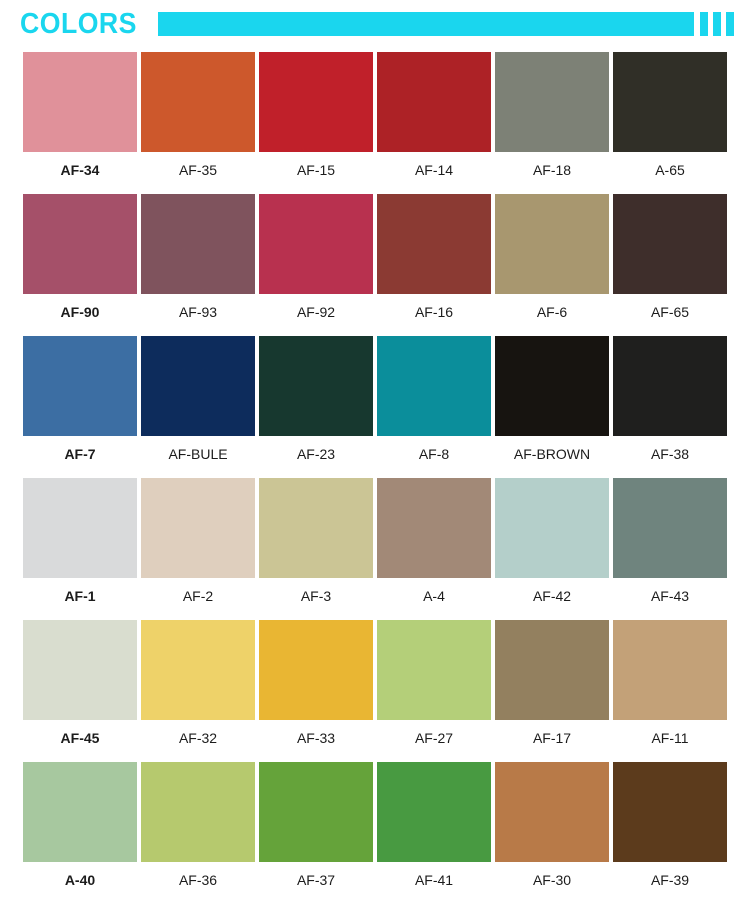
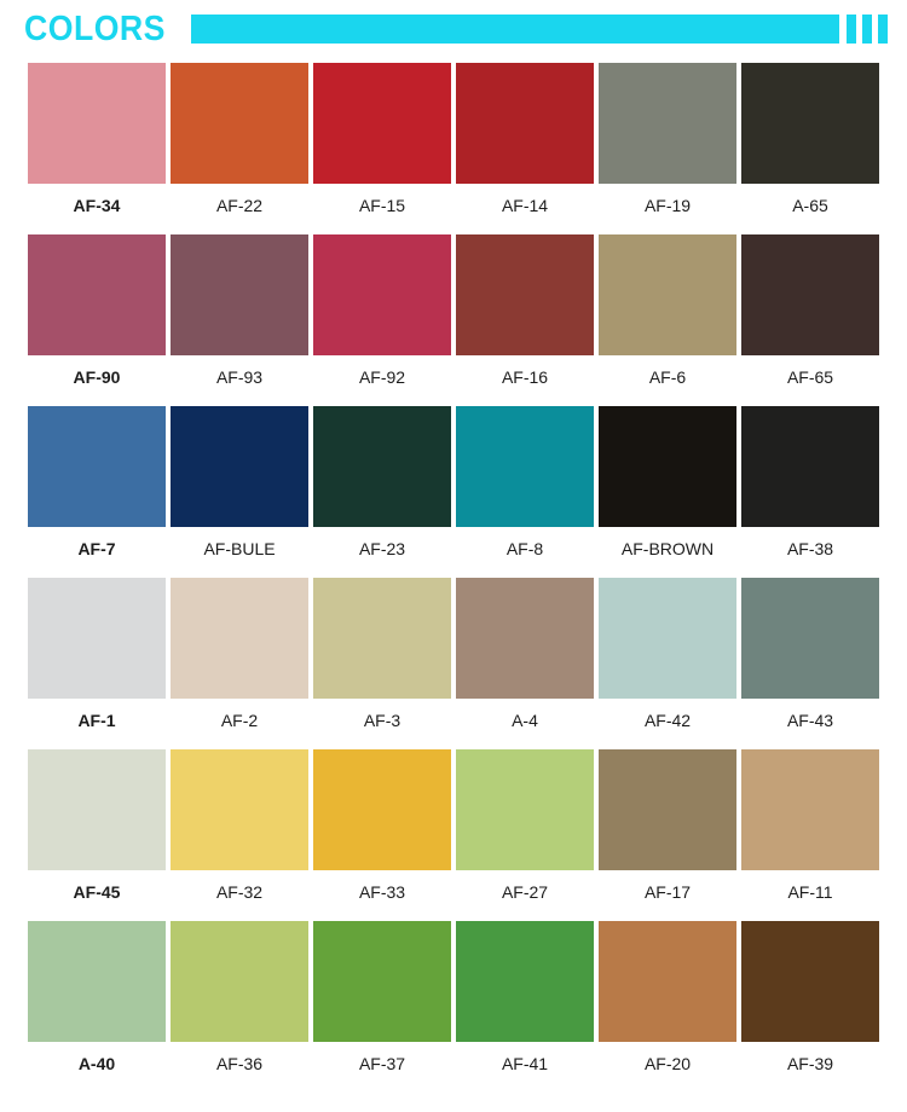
  COLORS
  AF-34
- AF-35
+ AF-22
  AF-15
  AF-14
- AF-18
+ AF-19
  A-65
  AF-90
  AF-93
  AF-92
  AF-16
  AF-6
  AF-65
  AF-7
  AF-BULE
  AF-23
  AF-8
  AF-BROWN
  AF-38
  AF-1
  AF-2
  AF-3
  A-4
  AF-42
  AF-43
  AF-45
  AF-32
  AF-33
  AF-27
  AF-17
  AF-11
  A-40
  AF-36
  AF-37
  AF-41
- AF-30
+ AF-20
  AF-39
